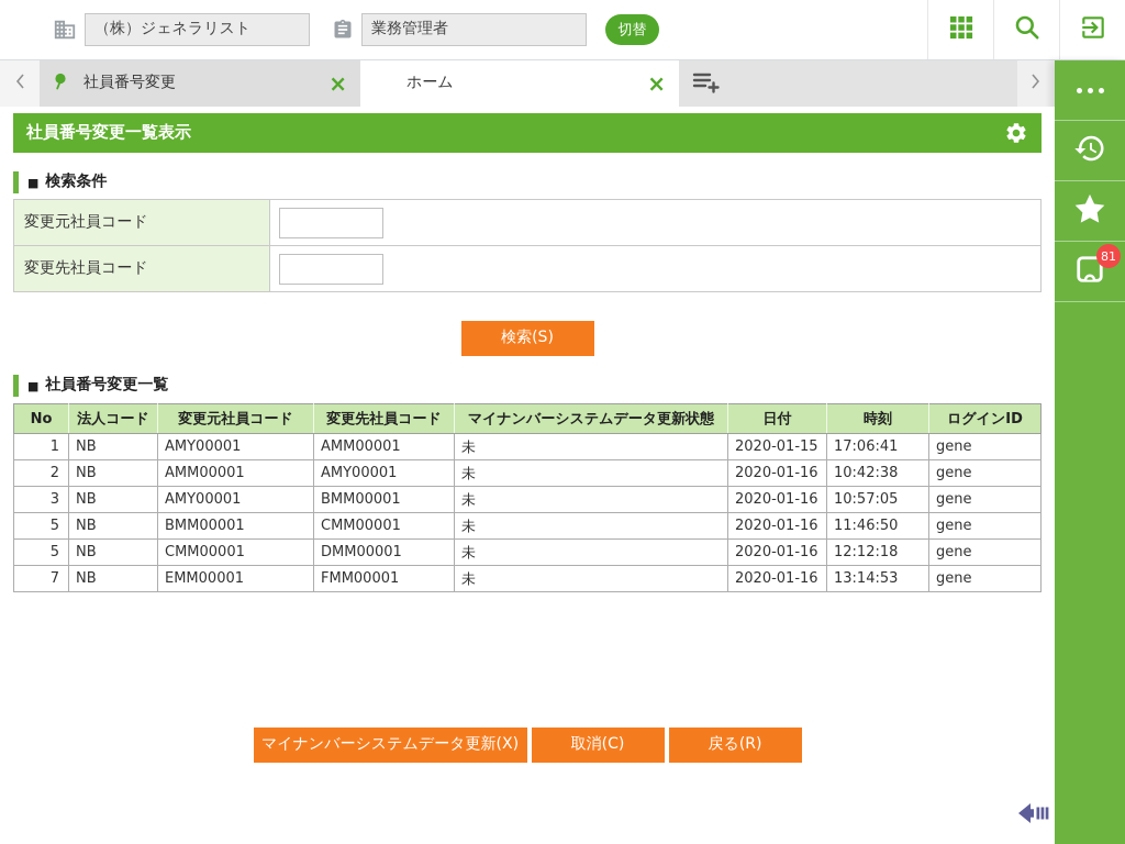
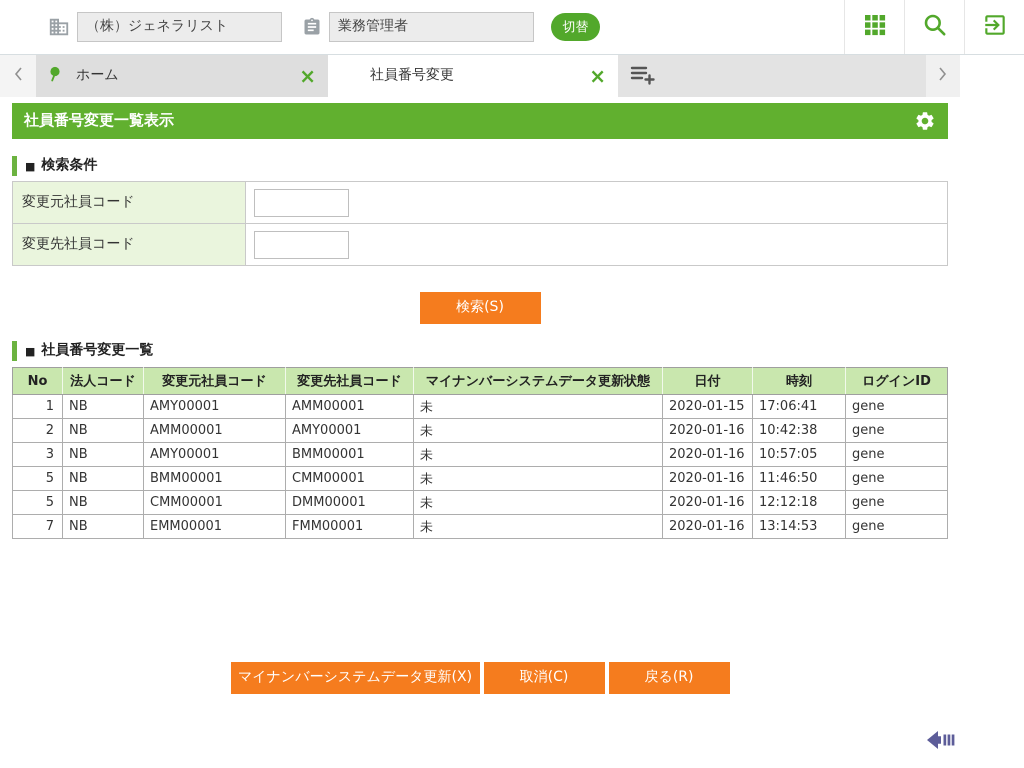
  （株）ジェネラリスト
  業務管理者
  切替
- 社員番号変更
+ ホーム
  ×
- ホーム
+ 社員番号変更
  ×
  社員番号変更一覧表示
  ■
  検索条件
  変更元社員コード
  変更先社員コード
  検索(S)
  ■
  社員番号変更一覧
  No	法人コード	変更元社員コード	変更先社員コード	マイナンバーシステムデータ更新状態	日付	時刻	ログインID
  1	NB	AMY00001	AMM00001	未	2020-01-15	17:06:41	gene
  2	NB	AMM00001	AMY00001	未	2020-01-16	10:42:38	gene
  3	NB	AMY00001	BMM00001	未	2020-01-16	10:57:05	gene
  5	NB	BMM00001	CMM00001	未	2020-01-16	11:46:50	gene
  5	NB	CMM00001	DMM00001	未	2020-01-16	12:12:18	gene
  7	NB	EMM00001	FMM00001	未	2020-01-16	13:14:53	gene
  マイナンバーシステムデータ更新(X)
  取消(C)
  戻る(R)
- 81
